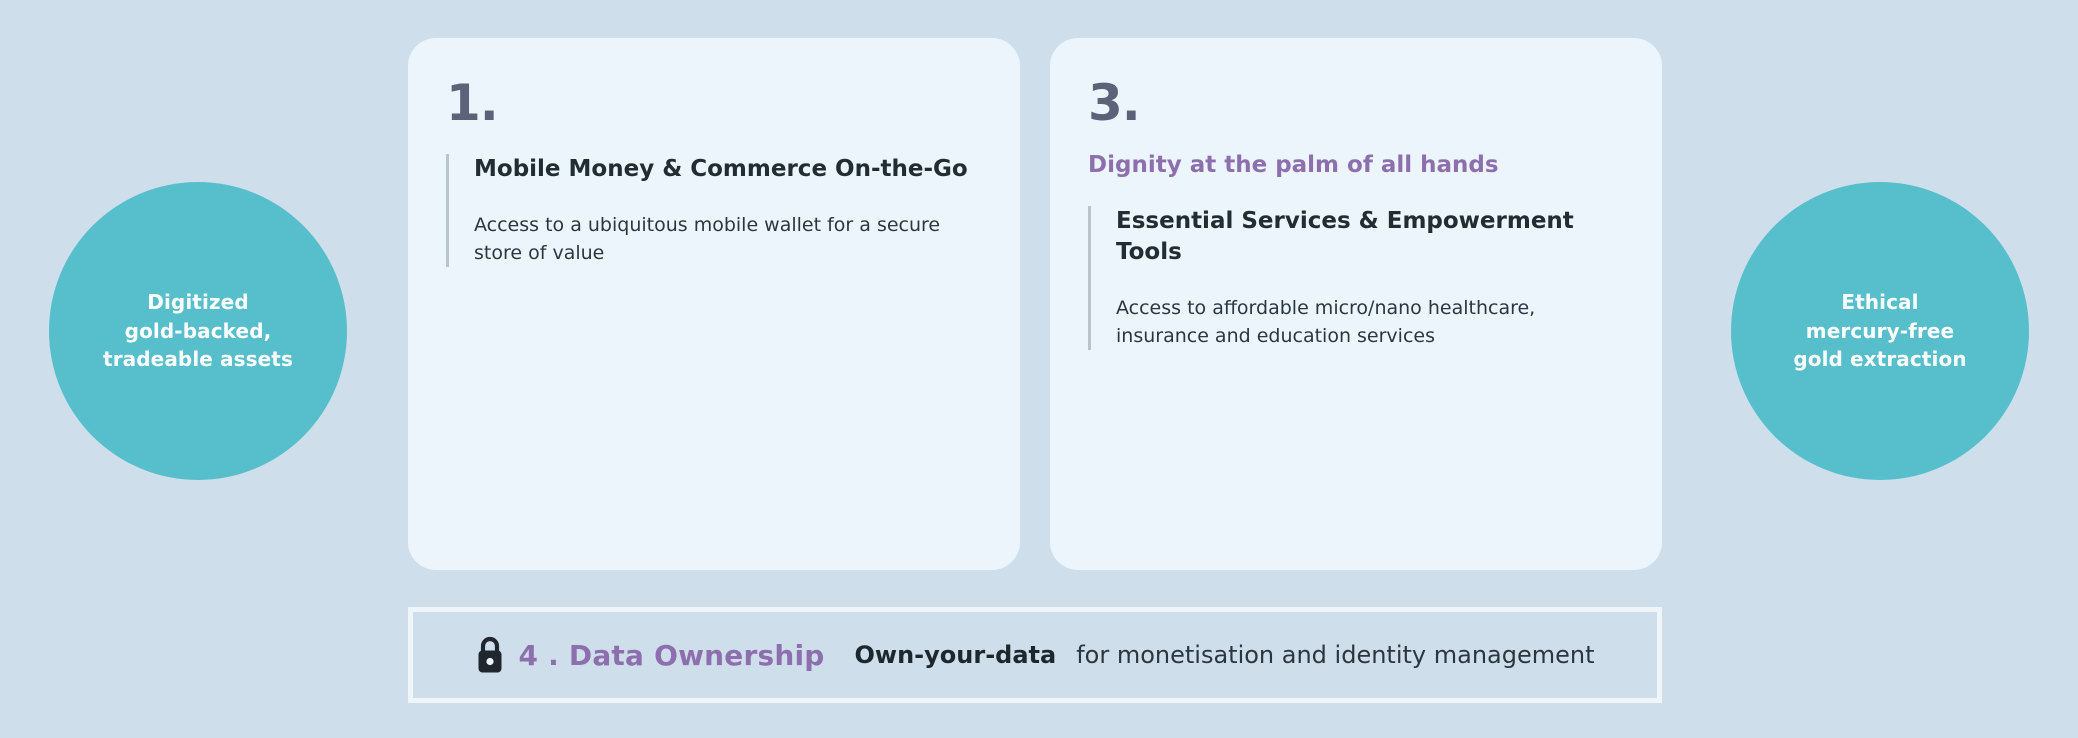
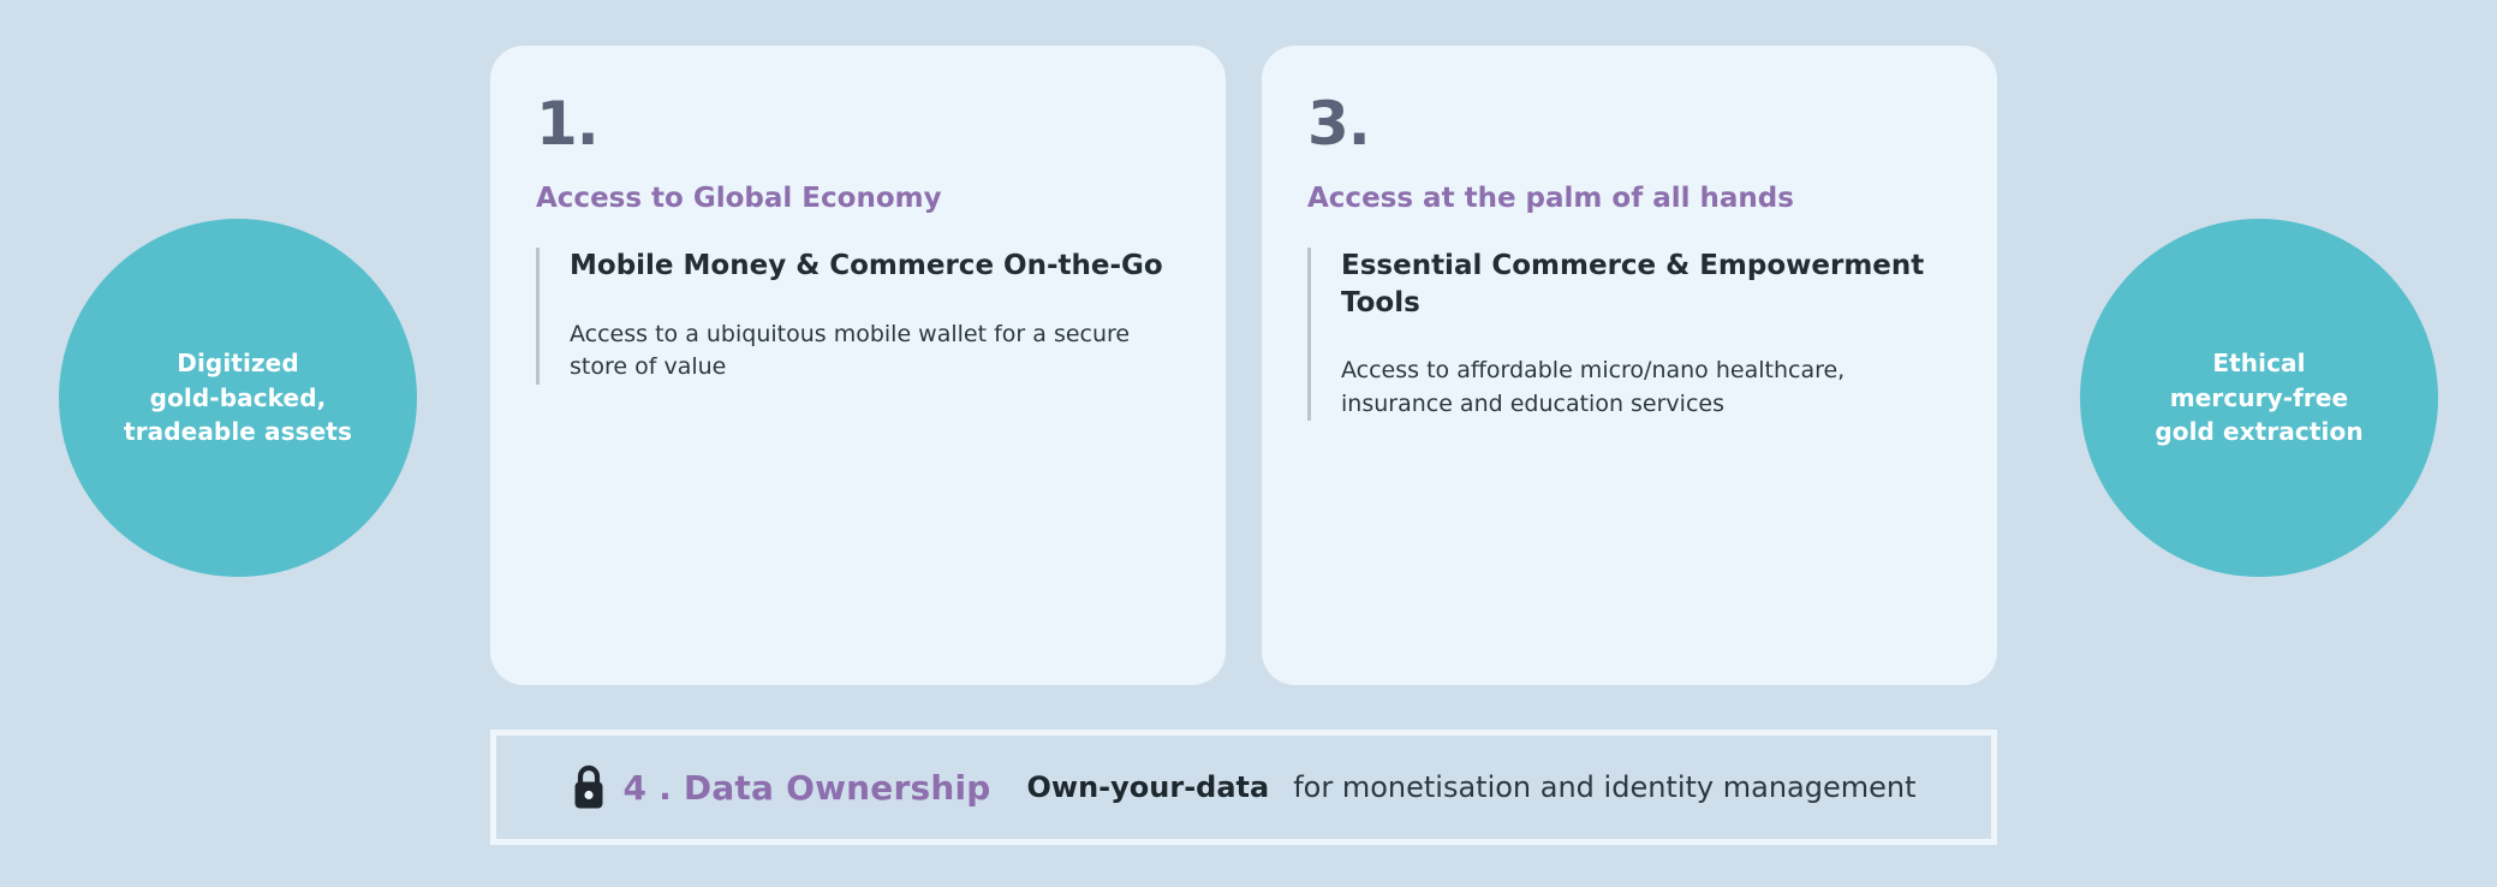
  Digitized
  gold-backed,
  tradeable assets
  1.
+ Access to Global Economy
  Mobile Money & Commerce On-the-Go
  Access to a ubiquitous mobile wallet for a secure store of value
  3.
- Dignity at the palm of all hands
+ Access at the palm of all hands
- Essential Services & Empowerment Tools
+ Essential Commerce & Empowerment Tools
  Access to affordable micro/nano healthcare, insurance and education services
  Ethical
  mercury-free
  gold extraction
  4 . Data Ownership
  Own-your-data
  for monetisation and identity management
